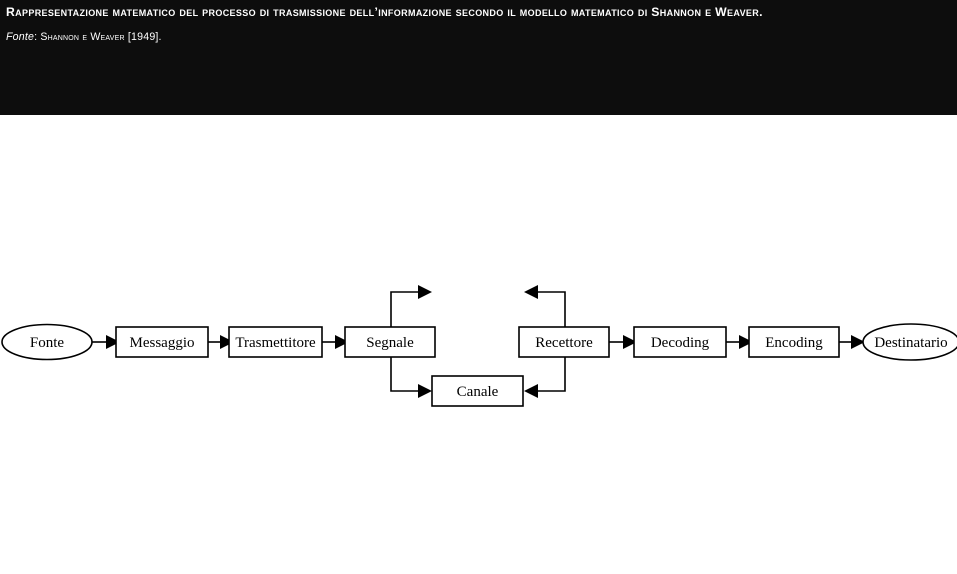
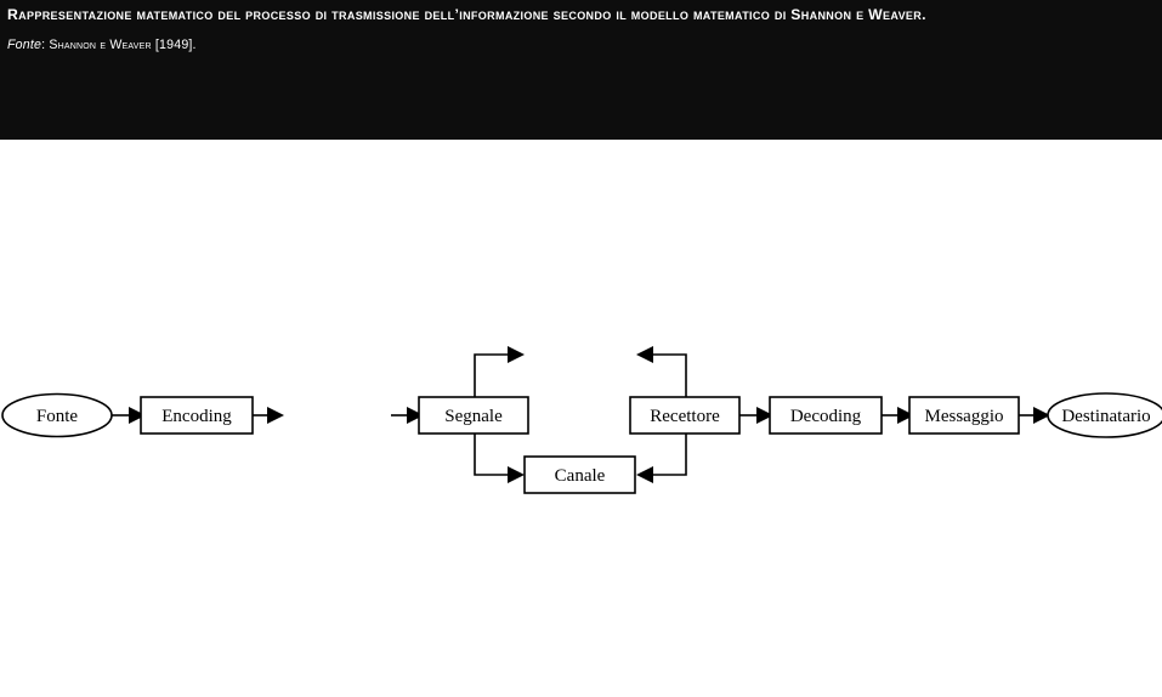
  Rappresentazione matematico del processo di trasmissione dell’informazione secondo il modello matematico di Shannon e Weaver.
  Fonte: Shannon e Weaver [1949].
  Fonte
- Messaggio
+ Encoding
- Trasmettitore
  Segnale
  Canale
  Recettore
  Decoding
- Encoding
+ Messaggio
  Destinatario
